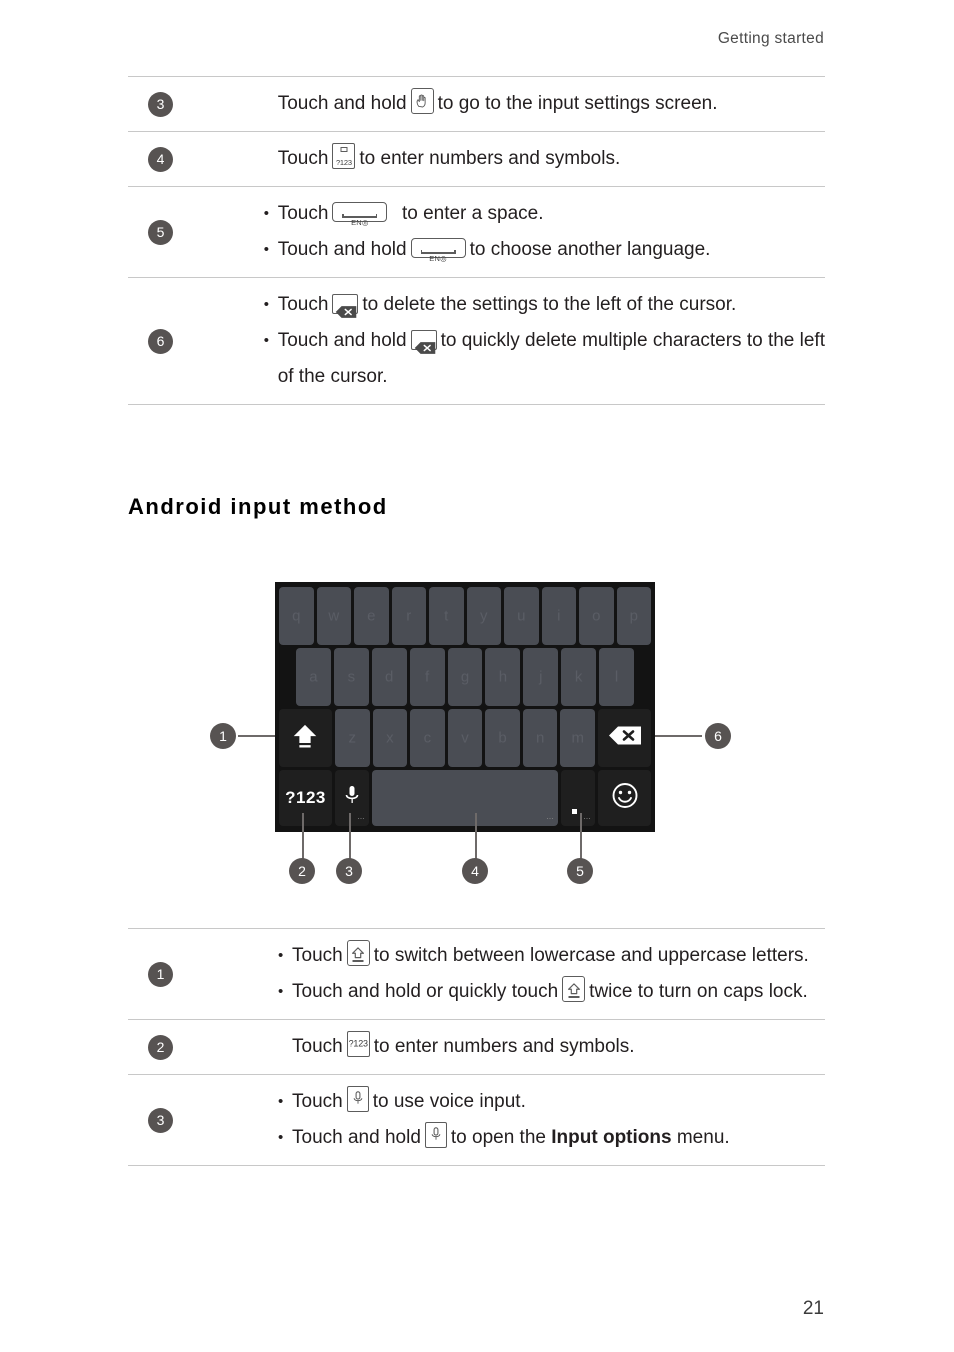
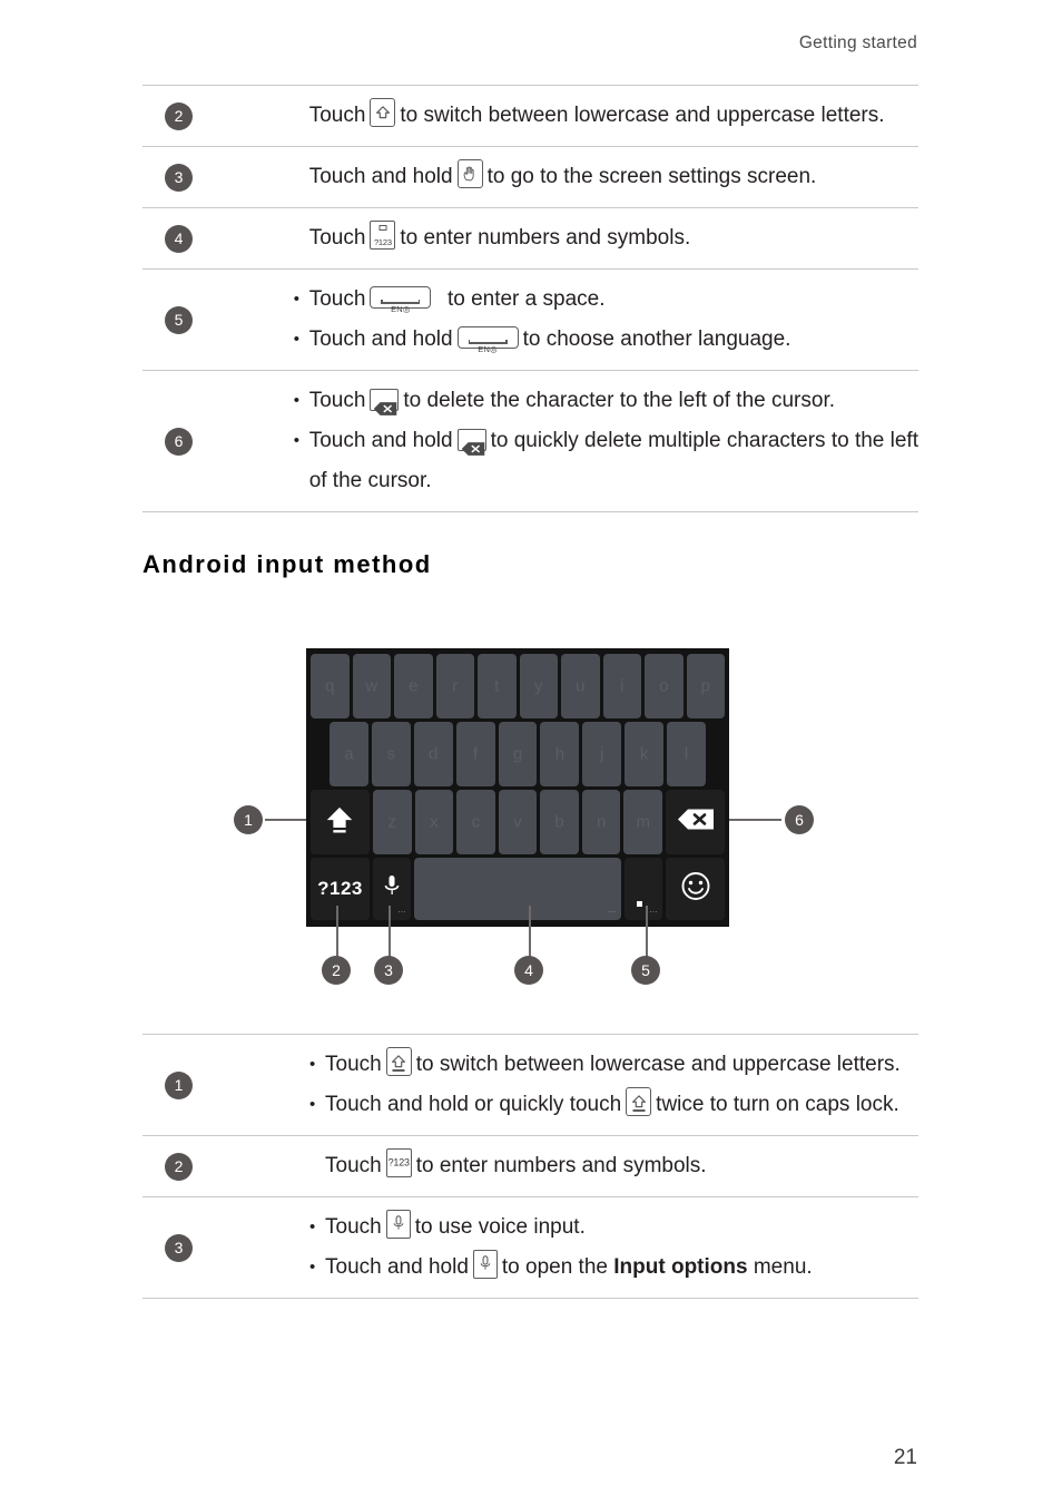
  Getting started
+ 2	Touch to switch between lowercase and uppercase letters.
- 3	Touch and hold to go to the input settings screen.
+ 3	Touch and hold to go to the screen settings screen.
  4	Touch ?123 to enter numbers and symbols.
  5	• Touch EN◎ to enter a space. • Touch and hold EN◎to choose another language.
- 6	• Touch to delete the settings to the left of the cursor. • Touch and hold to quickly delete multiple characters to the left of the cursor.
+ 6	• Touch to delete the character to the left of the cursor. • Touch and hold to quickly delete multiple characters to the left of the cursor.
  Android input method
  1
  6
  ?123
  2
  3
  4
  5
  1	• Touch to switch between lowercase and uppercase letters. • Touch and hold or quickly touch twice to turn on caps lock.
  2	Touch ?123 to enter numbers and symbols.
  3	• Touch to use voice input. • Touch and hold to open the Input options menu.
  21
